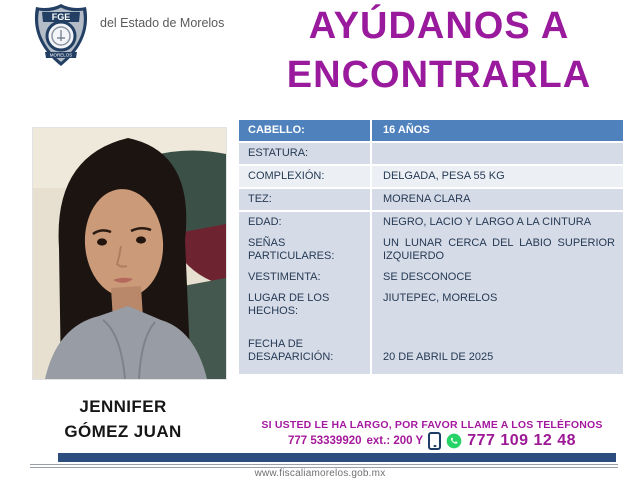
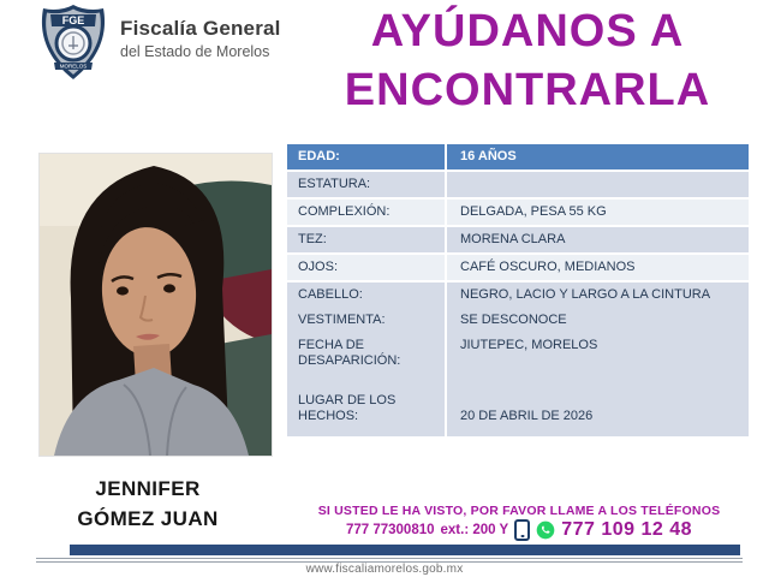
  FGE
+ Fiscalía General
  del Estado de Morelos
  AYÚDANOS A
  ENCONTRARLA
  JENNIFER
  GÓMEZ JUAN
- CABELLO:
+ EDAD:
  16 AÑOS
  ESTATURA:
  COMPLEXIÓN:
  DELGADA, PESA 55 KG
  TEZ:
  MORENA CLARA
+ OJOS:
+ CAFÉ OSCURO, MEDIANOS
- EDAD:
+ CABELLO:
  NEGRO, LACIO Y LARGO A LA CINTURA
- SEÑAS PARTICULARES:
- UN LUNAR CERCA DEL LABIO SUPERIOR IZQUIERDO
  VESTIMENTA:
  SE DESCONOCE
- LUGAR DE LOS HECHOS:
+ FECHA DE DESAPARICIÓN:
  JIUTEPEC, MORELOS
- FECHA DE DESAPARICIÓN:
+ LUGAR DE LOS HECHOS:
- 20 DE ABRIL DE 2025
+ 20 DE ABRIL DE 2026
- SI USTED LE HA LARGO, POR FAVOR LLAME A LOS TELÉFONOS
+ SI USTED LE HA VISTO, POR FAVOR LLAME A LOS TELÉFONOS
- 777 53339920
+ 777 77300810
  ext.: 200 Y
  777 109 12 48
  www.fiscaliamorelos.gob.mx
